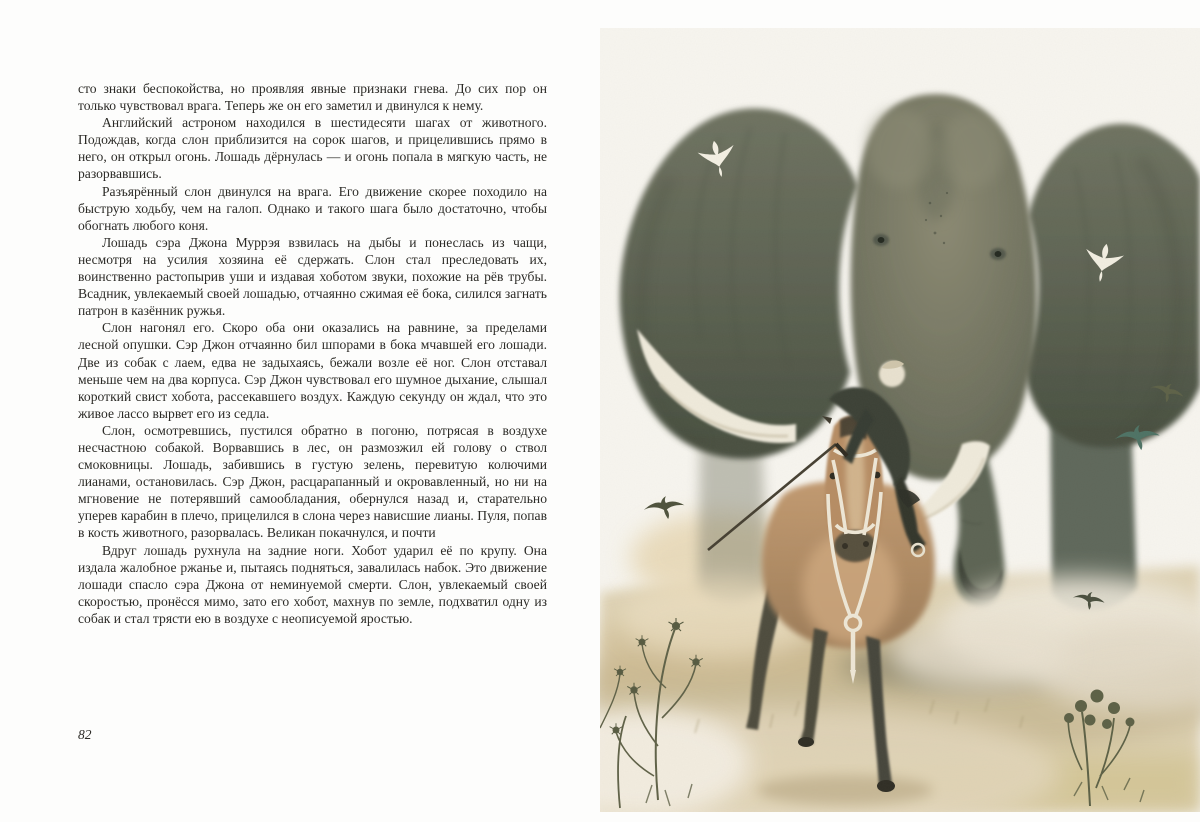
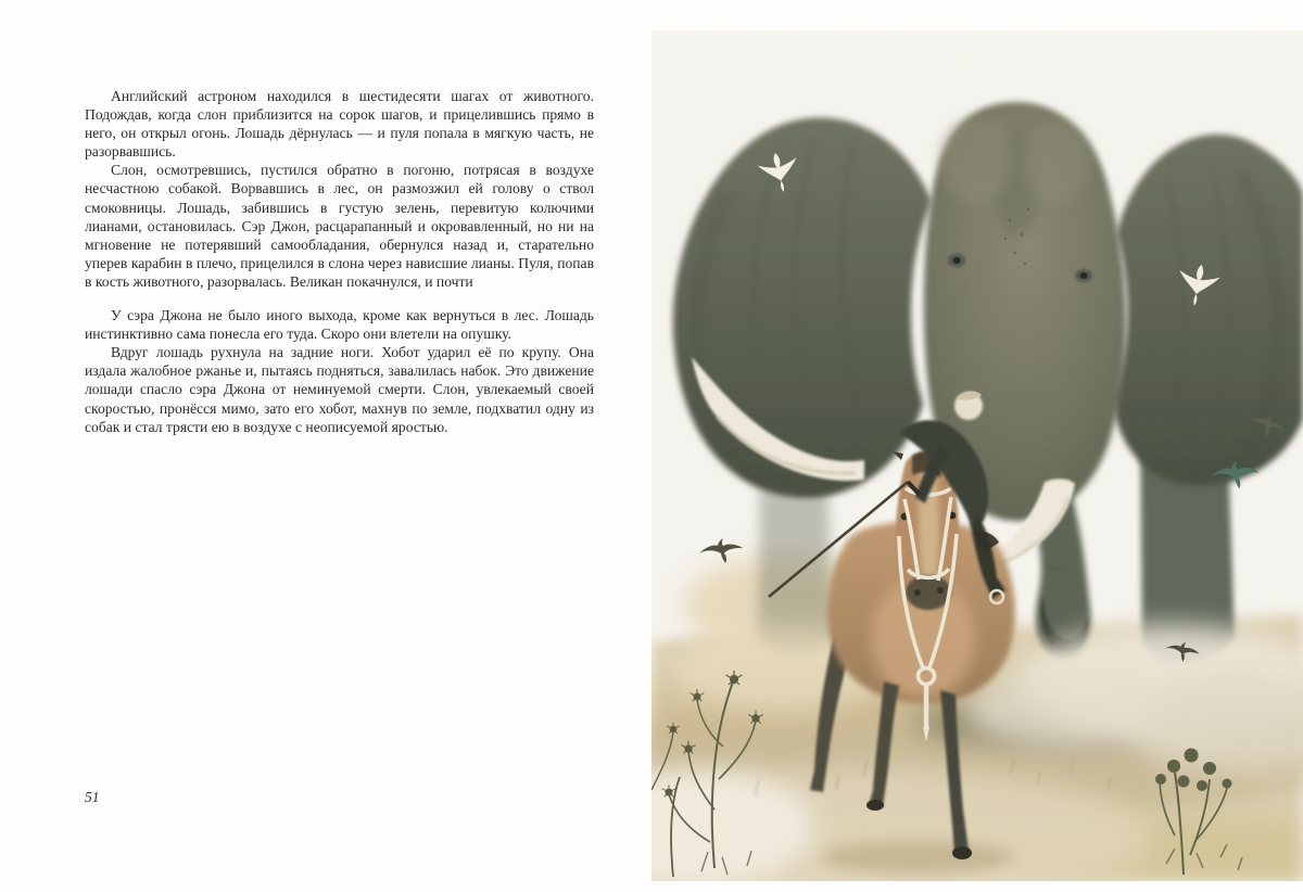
- сто знаки беспокойства, но проявляя явные признаки гнева. До сих пор он только чувствовал врага. Теперь же он его заметил и двинулся к нему.
- Английский астроном находился в шестидесяти шагах от животного. Подождав, когда слон приблизится на сорок шагов, и прицелившись прямо в него, он открыл огонь. Лошадь дёрнулась — и огонь попала в мягкую часть, не разорвавшись.
+ Английский астроном находился в шестидесяти шагах от животного. Подождав, когда слон приблизится на сорок шагов, и прицелившись прямо в него, он открыл огонь. Лошадь дёрнулась — и пуля попала в мягкую часть, не разорвавшись.
- Разъярённый слон двинулся на врага. Его движение скорее походило на быструю ходьбу, чем на галоп. Однако и такого шага было достаточно, чтобы обогнать любого коня.
- Лошадь сэра Джона Муррэя взвилась на дыбы и понеслась из чащи, несмотря на усилия хозяина её сдержать. Слон стал преследовать их, воинственно растопырив уши и издавая хоботом звуки, похожие на рёв трубы. Всадник, увлекаемый своей лошадью, отчаянно сжимая её бока, силился загнать патрон в казённик ружья.
- Слон нагонял его. Скоро оба они оказались на равнине, за пределами лесной опушки. Сэр Джон отчаянно бил шпорами в бока мчавшей его лошади. Две из собак с лаем, едва не задыхаясь, бежали возле её ног. Слон отставал меньше чем на два корпуса. Сэр Джон чувствовал его шумное дыхание, слышал короткий свист хобота, рассекавшего воздух. Каждую секунду он ждал, что это живое лассо вырвет его из седла.
  Слон, осмотревшись, пустился обратно в погоню, потрясая в воздухе несчастною собакой. Ворвавшись в лес, он размозжил ей голову о ствол смоковницы. Лошадь, забившись в густую зелень, перевитую колючими лианами, остановилась. Сэр Джон, расцарапанный и окровавленный, но ни на мгновение не потерявший самообладания, обернулся назад и, старательно уперев карабин в плечо, прицелился в слона через нависшие лианы. Пуля, попав в кость животного, разорвалась. Великан покачнулся, и почти
+ У сэра Джона не было иного выхода, кроме как вернуться в лес. Лошадь инстинктивно сама понесла его туда. Скоро они влетели на опушку.
  Вдруг лошадь рухнула на задние ноги. Хобот ударил её по крупу. Она издала жалобное ржанье и, пытаясь подняться, завалилась набок. Это движение лошади спасло сэра Джона от неминуемой смерти. Слон, увлекаемый своей скоростью, пронёсся мимо, зато его хобот, махнув по земле, подхватил одну из собак и стал трясти ею в воздухе с неописуемой яростью.
- 82
+ 51
